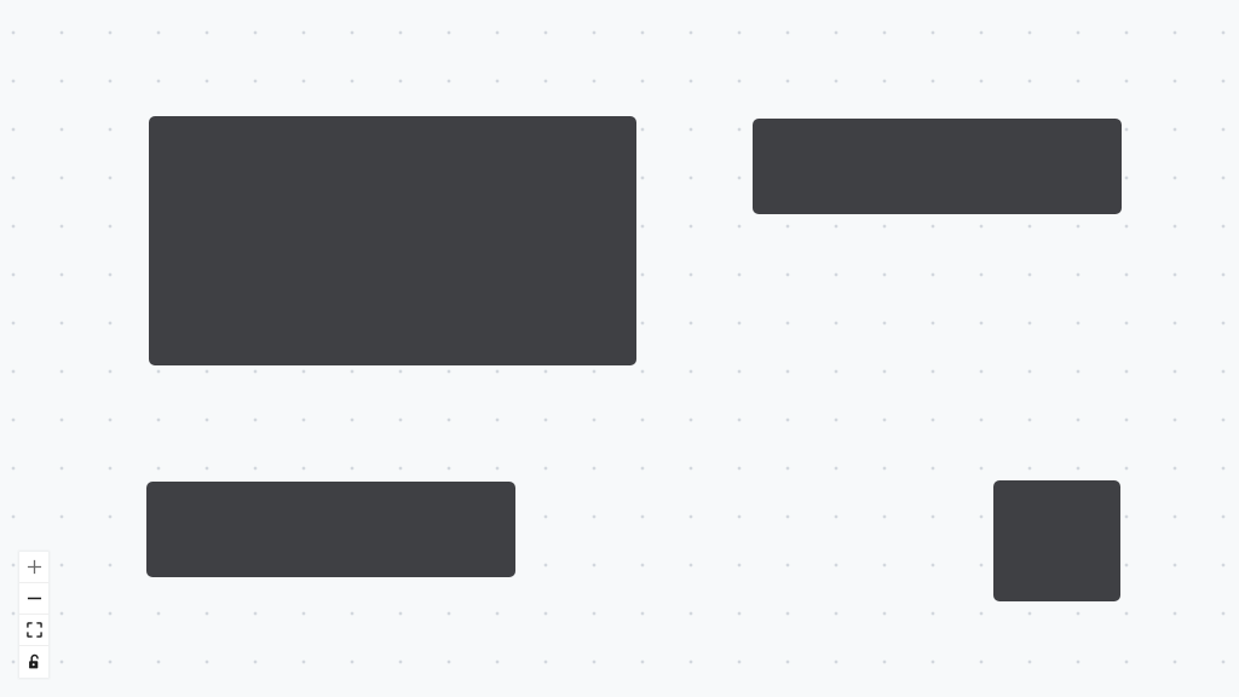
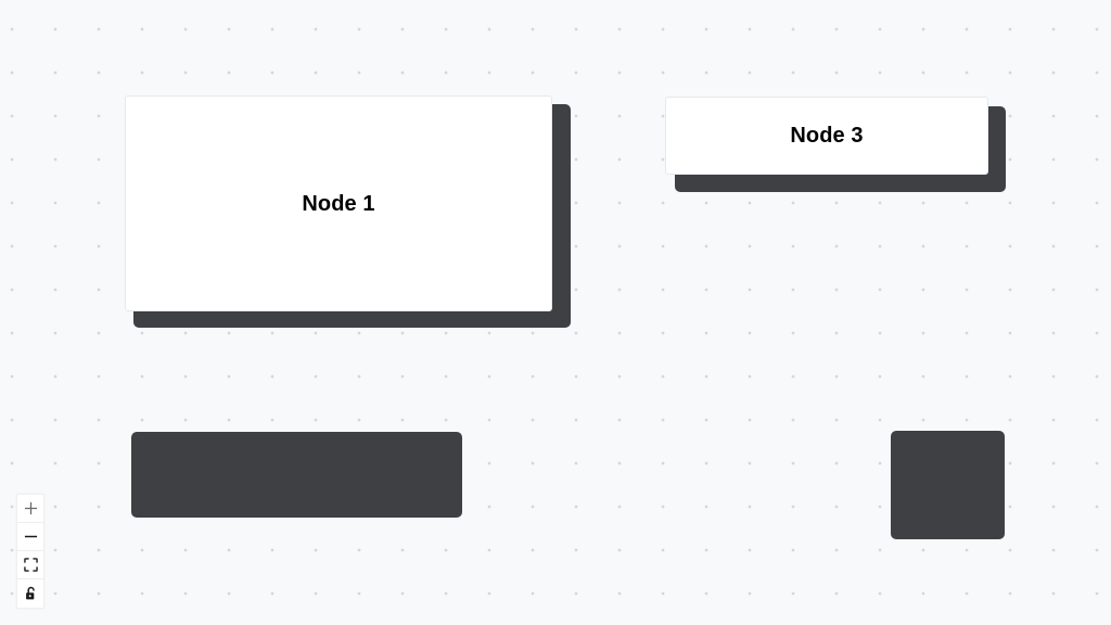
+ Node 1
+ Node 3
